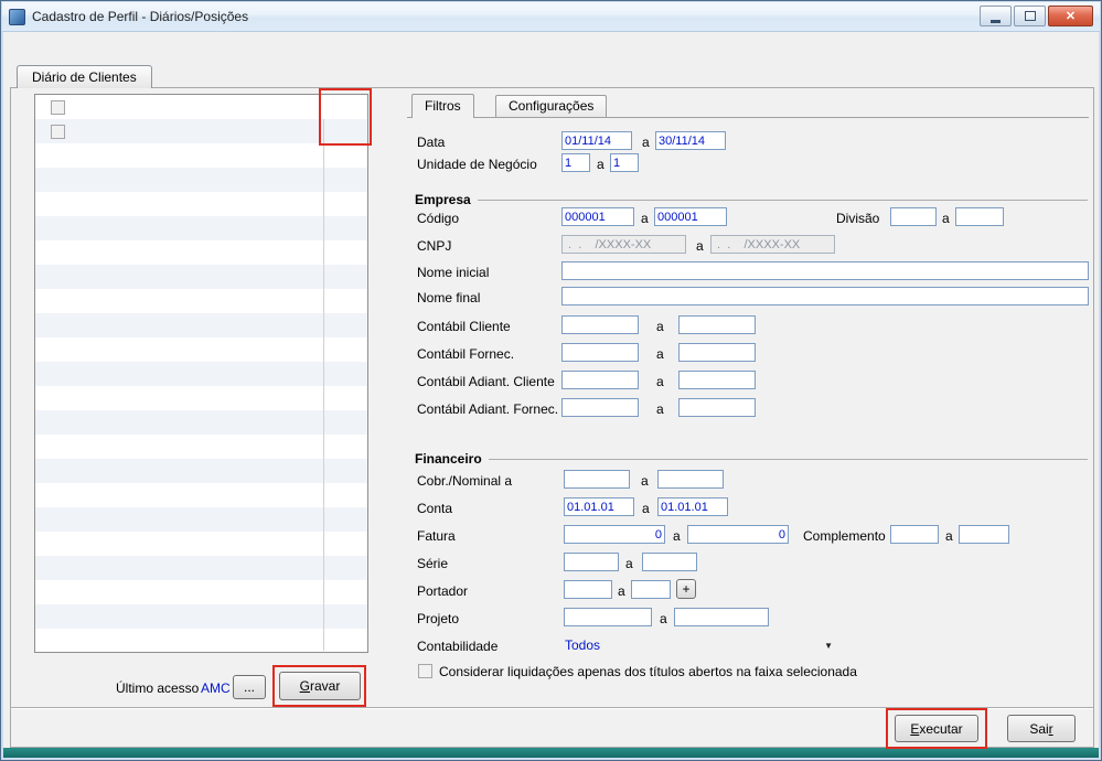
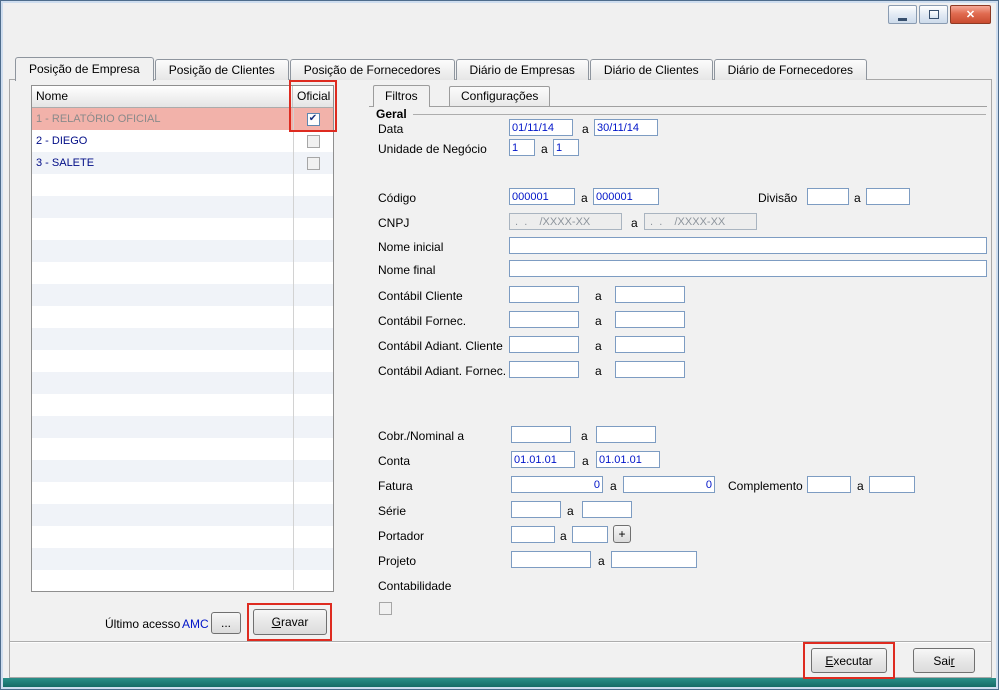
- Cadastro de Perfil - Diários/Posições
  ✕
+ Posição de Empresa
+ Posição de Clientes
+ Posição de Fornecedores
+ Diário de Empresas
  Diário de Clientes
+ Diário de Fornecedores
+ Nome
+ Oficial
+ 1 - RELATÓRIO OFICIAL
+ ✔
+ 2 - DIEGO
+ 3 - SALETE
  Último acesso
  AMC
  ...
  Gravar
  Filtros
  Configurações
+ Geral
  Data
  01/11/14
  a
  30/11/14
  Unidade de Negócio
  1
  a
  1
- Empresa
  Código
  000001
  a
  000001
  Divisão
  a
  CNPJ
  . . /XXXX-XX
  a
  . . /XXXX-XX
  Nome inicial
  Nome final
  Contábil Cliente
  a
  Contábil Fornec.
  a
  Contábil Adiant. Cliente
  a
  Contábil Adiant. Fornec.
  a
- Financeiro
  Cobr./Nominal a
  a
  Conta
  01.01.01
  a
  01.01.01
  Fatura
  0
  a
  0
  Complemento
  a
  Série
  a
  Portador
  a
  +
  Projeto
  a
  Contabilidade
- Todos
- ▼
- Considerar liquidações apenas dos títulos abertos na faixa selecionada
  Executar
  Sai
  r
